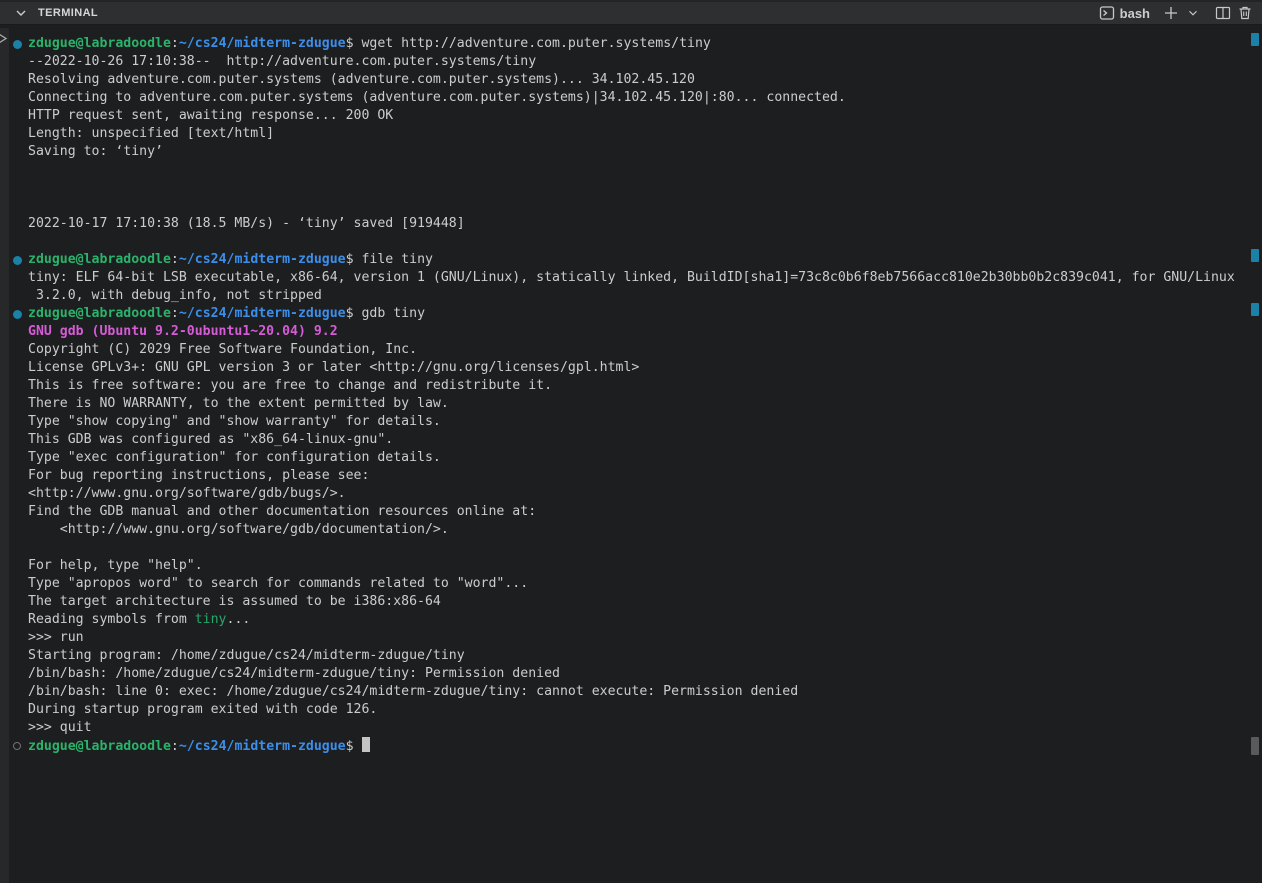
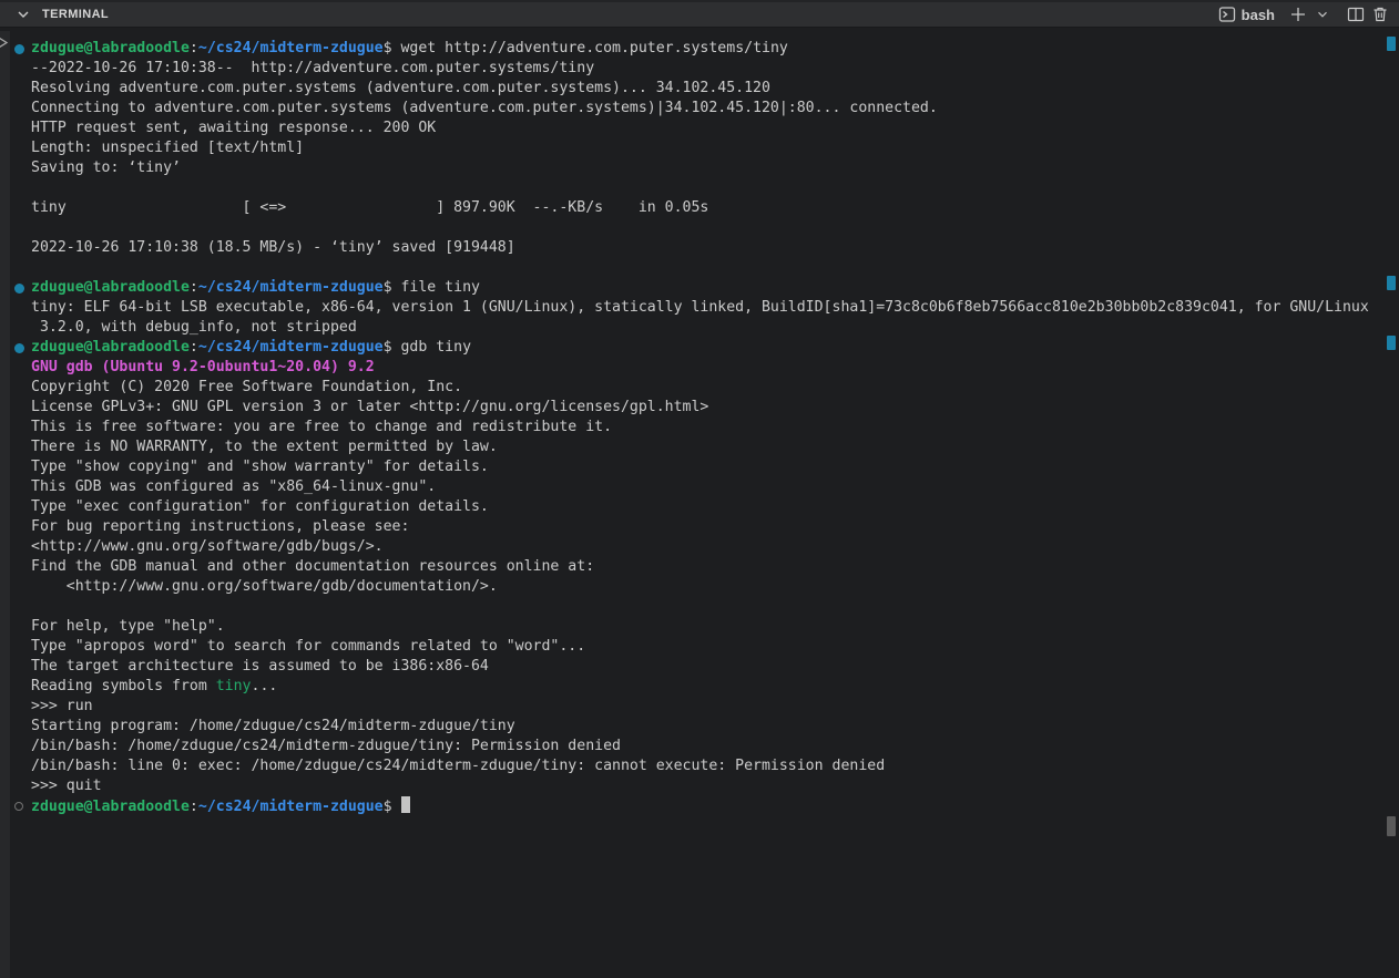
  TERMINAL
  bash
  zdugue@labradoodle:~/cs24/midterm-zdugue$ wget http://adventure.com.puter.systems/tiny
  --2022-10-26 17:10:38-- http://adventure.com.puter.systems/tiny
  Resolving adventure.com.puter.systems (adventure.com.puter.systems)... 34.102.45.120
  Connecting to adventure.com.puter.systems (adventure.com.puter.systems)|34.102.45.120|:80... connected.
  HTTP request sent, awaiting response... 200 OK
  Length: unspecified [text/html]
  Saving to: ‘tiny’
+ tiny [ <=> ] 897.90K --.-KB/s in 0.05s
- 2022-10-17 17:10:38 (18.5 MB/s) - ‘tiny’ saved [919448]
+ 2022-10-26 17:10:38 (18.5 MB/s) - ‘tiny’ saved [919448]
  zdugue@labradoodle:~/cs24/midterm-zdugue$ file tiny
  tiny: ELF 64-bit LSB executable, x86-64, version 1 (GNU/Linux), statically linked, BuildID[sha1]=73c8c0b6f8eb7566acc810e2b30bb0b2c839c041, for GNU/Linux
  3.2.0, with debug_info, not stripped
  zdugue@labradoodle:~/cs24/midterm-zdugue$ gdb tiny
  GNU gdb (Ubuntu 9.2-0ubuntu1~20.04) 9.2
- Copyright (C) 2029 Free Software Foundation, Inc.
+ Copyright (C) 2020 Free Software Foundation, Inc.
  License GPLv3+: GNU GPL version 3 or later <http://gnu.org/licenses/gpl.html>
  This is free software: you are free to change and redistribute it.
  There is NO WARRANTY, to the extent permitted by law.
  Type "show copying" and "show warranty" for details.
  This GDB was configured as "x86_64-linux-gnu".
  Type "exec configuration" for configuration details.
  For bug reporting instructions, please see:
  <http://www.gnu.org/software/gdb/bugs/>.
  Find the GDB manual and other documentation resources online at:
  <http://www.gnu.org/software/gdb/documentation/>.
  For help, type "help".
  Type "apropos word" to search for commands related to "word"...
  The target architecture is assumed to be i386:x86-64
  Reading symbols from tiny...
  >>> run
  Starting program: /home/zdugue/cs24/midterm-zdugue/tiny
  /bin/bash: /home/zdugue/cs24/midterm-zdugue/tiny: Permission denied
  /bin/bash: line 0: exec: /home/zdugue/cs24/midterm-zdugue/tiny: cannot execute: Permission denied
- During startup program exited with code 126.
  >>> quit
  zdugue@labradoodle:~/cs24/midterm-zdugue$
